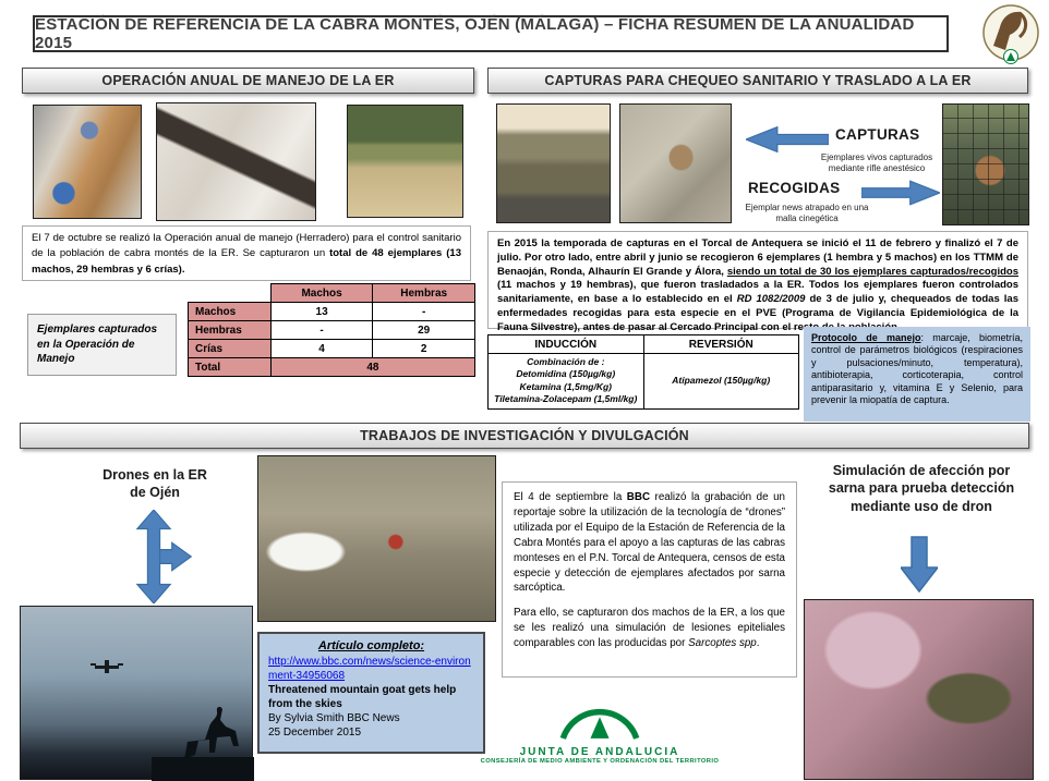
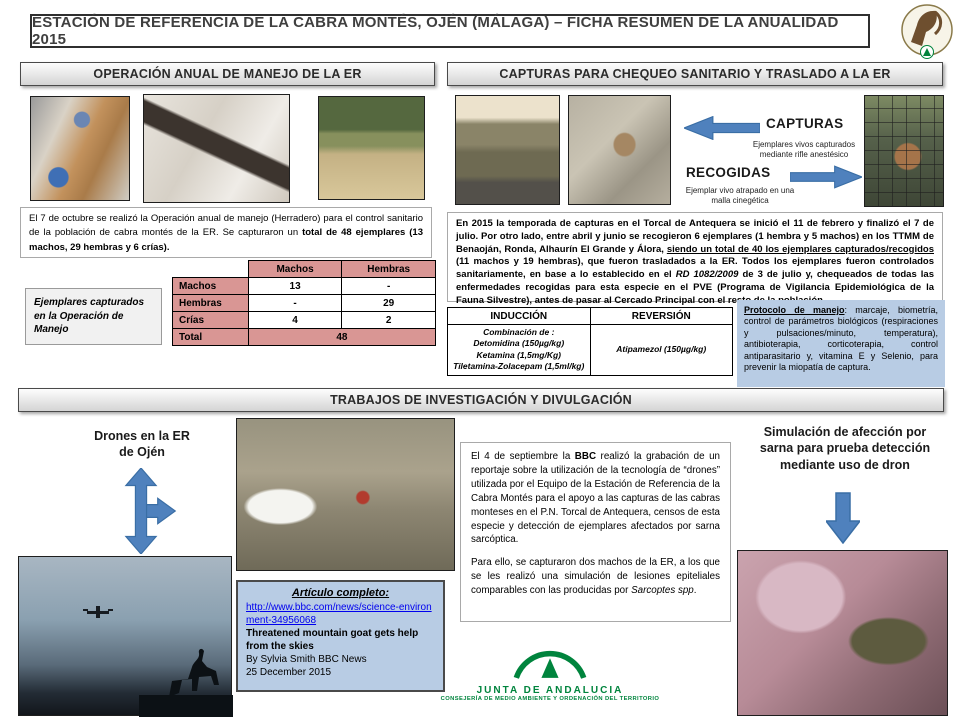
  ESTACIÓN DE REFERENCIA DE LA CABRA MONTÉS, OJÉN (MÁLAGA) – FICHA RESUMEN DE LA ANUALIDAD 2015
  OPERACIÓN ANUAL DE MANEJO DE LA ER
  El 7 de octubre se realizó la Operación anual de manejo (Herradero) para el control sanitario de la población de cabra montés de la ER. Se capturaron un total de 48 ejemplares (13 machos, 29 hembras y 6 crías).
  Ejemplares capturados en la Operación de Manejo
  	Machos	Hembras
  Machos	13	-
  Hembras	-	29
  Crías	4	2
  Total	48
  CAPTURAS PARA CHEQUEO SANITARIO Y TRASLADO A LA ER
  CAPTURAS
  Ejemplares vivos capturados mediante rifle anestésico
  RECOGIDAS
- Ejemplar news atrapado en una malla cinegética
+ Ejemplar vivo atrapado en una malla cinegética
- En 2015 la temporada de capturas en el Torcal de Antequera se inició el 11 de febrero y finalizó el 7 de julio. Por otro lado, entre abril y junio se recogieron 6 ejemplares (1 hembra y 5 machos) en los TTMM de Benaoján, Ronda, Alhaurín El Grande y Álora, siendo un total de 30 los ejemplares capturados/recogidos (11 machos y 19 hembras), que fueron trasladados a la ER. Todos los ejemplares fueron controlados sanitariamente, en base a lo establecido en el RD 1082/2009 de 3 de julio y, chequeados de todas las enfermedades recogidas para esta especie en el PVE (Programa de Vigilancia Epidemiológica de la Fauna Silvestre), antes de pasar al Cercado Principal con el re
+ En 2015 la temporada de capturas en el Torcal de Antequera se inició el 11 de febrero y finalizó el 7 de julio. Por otro lado, entre abril y junio se recogieron 6 ejemplares (1 hembra y 5 machos) en los TTMM de Benaoján, Ronda, Alhaurín El Grande y Álora, siendo un total de 40 los ejemplares capturados/recogidos (11 machos y 19 hembras), que fueron trasladados a la ER. Todos los ejemplares fueron controlados sanitariamente, en base a lo establecido en el RD 1082/2009 de 3 de julio y, chequeados de todas las enfermedades recogidas para esta especie en el PVE (Programa de Vigilancia Epidemiológica de la Fauna Silvestre), antes de pasar al Cercado Principal con el re
  INDUCCIÓN	REVERSIÓN
  Combinación de : Detomidina (150µg/kg) Ketamina (1,5mg/Kg) Tiletamina-Zolacepam (1,5ml/kg)	Atipamezol (150µg/kg)
  Protocolo de manejo: marcaje, biometría, control de parámetros biológicos (respiraciones y pulsaciones/minuto, temperatura), antibioterapia, corticoterapia, control antiparasitario y, vitamina E y Selenio, para prevenir la miopatía de captura.
  TRABAJOS DE INVESTIGACIÓN Y DIVULGACIÓN
  Drones en la ER
  de Ojén
  Artículo completo:
  http://www.bbc.com/news/science-environment-34956068
  Threatened mountain goat gets help from the skies
  By Sylvia Smith BBC News
  25 December 2015
  El 4 de septiembre la BBC realizó la grabación de un reportaje sobre la utilización de la tecnología de “drones” utilizada por el Equipo de la Estación de Referencia de la Cabra Montés para el apoyo a las capturas de las cabras monteses en el P.N. Torcal de Antequera, censos de esta especie y detección de ejemplares afectados por sarna sarcóptica. Para ello, se capturaron dos machos de la ER, a los que se les realizó una simulación de lesiones epiteliales comparables con las producidas por Sarcoptes spp.
  JUNTA DE ANDALUCIA
  Simulación de afección por
  sarna para prueba detección
  mediante uso de dron
